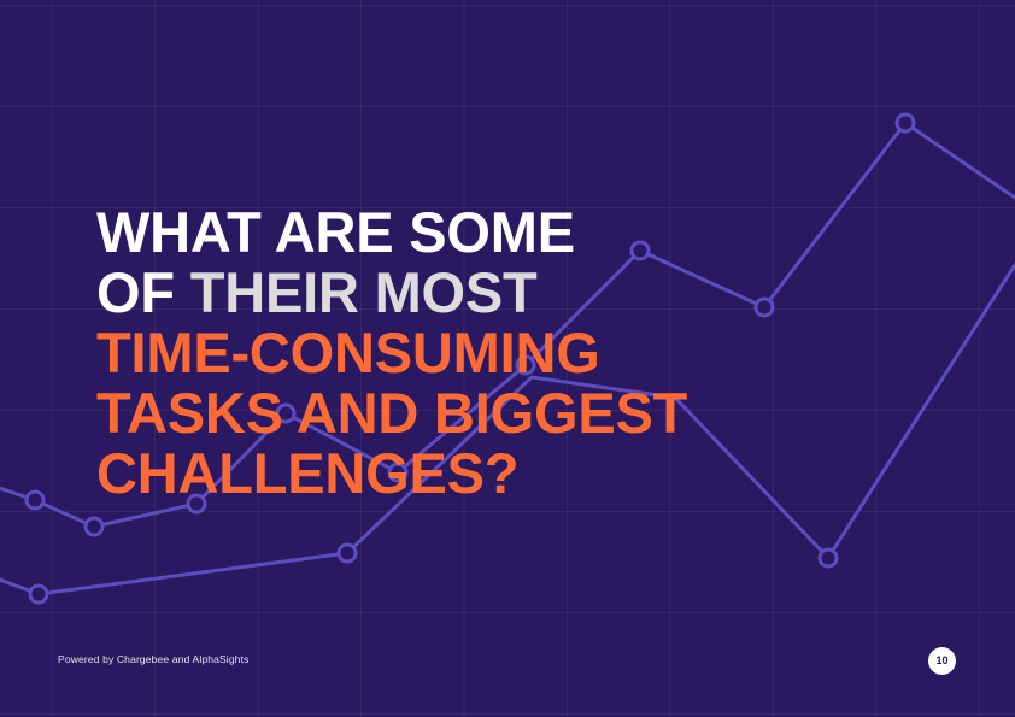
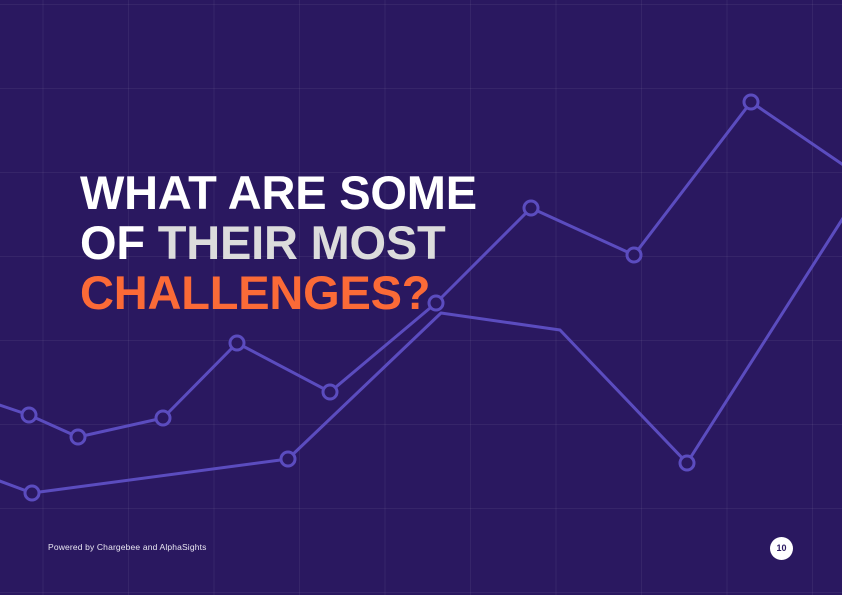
  WHAT ARE SOME
  OF THEIR MOST
- TIME-CONSUMING
- TASKS AND BIGGEST
  CHALLENGES?
  Powered by Chargebee and AlphaSights
  10
